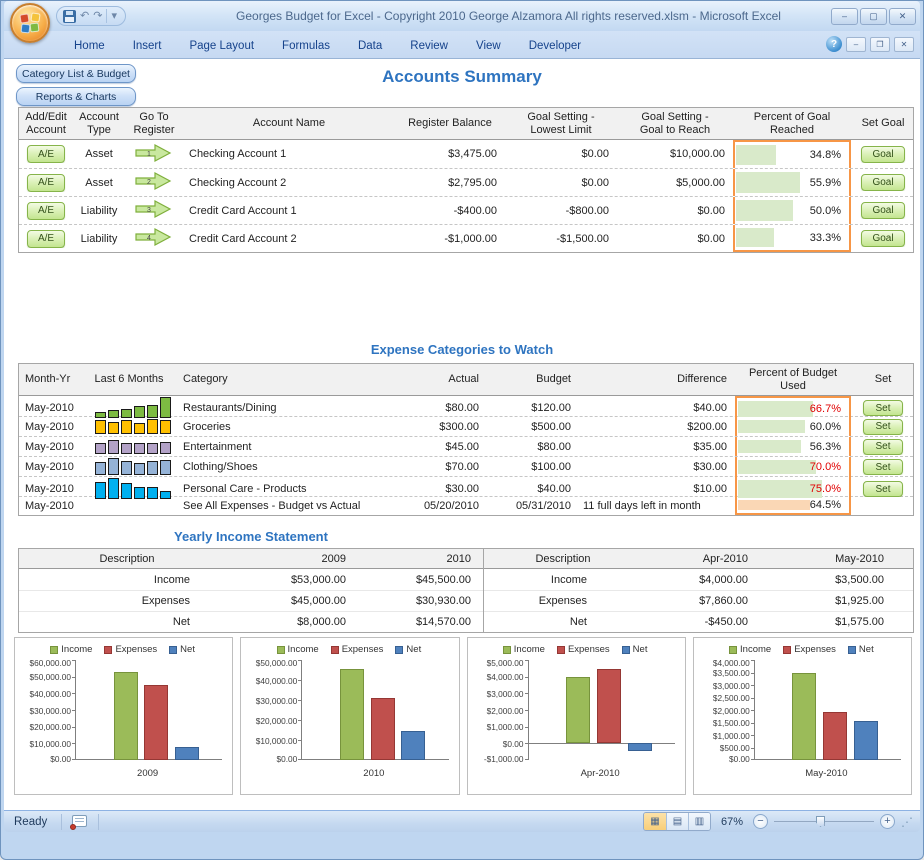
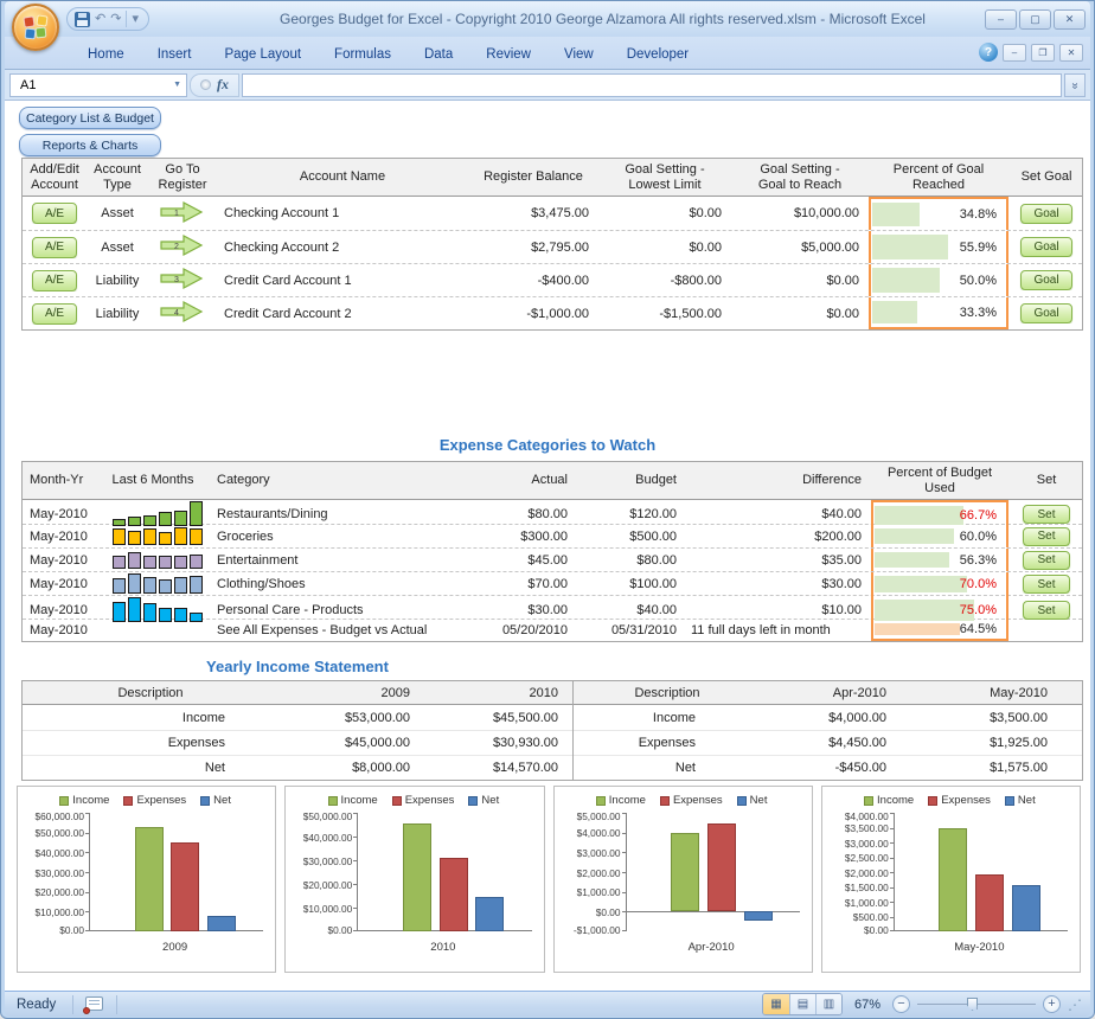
  ↶
  ↷
  ▾
  Georges Budget for Excel - Copyright 2010 George Alzamora All rights reserved.xlsm - Microsoft Excel
  –
  ▢
  ✕
  Home
  Insert
  Page Layout
  Formulas
  Data
  Review
  View
  Developer
  ?
  –
  ❐
  ✕
+ A1
+ fx
  Category List & Budget
  Reports & Charts
- Accounts Summary
  Add/Edit
  Account
  Account
  Type
  Go To
  Register
  Account Name
  Register Balance
  Goal Setting -
  Lowest Limit
  Goal Setting -
  Goal to Reach
  Percent of Goal
  Reached
  Set Goal
  A/E
  Asset
  Checking Account 1
  $3,475.00
  $0.00
  $10,000.00
  34.8%
  Goal
  A/E
  Asset
  Checking Account 2
  $2,795.00
  $0.00
  $5,000.00
  55.9%
  Goal
  A/E
  Liability
  Credit Card Account 1
  -$400.00
  -$800.00
  $0.00
  50.0%
  Goal
  A/E
  Liability
  Credit Card Account 2
  -$1,000.00
  -$1,500.00
  $0.00
  33.3%
  Goal
  Expense Categories to Watch
  Month-Yr
  Last 6 Months
  Category
  Actual
  Budget
  Difference
  Percent of Budget Used
  Set
  May-2010
  Restaurants/Dining
  $80.00
  $120.00
  $40.00
  66.7%
  Set
  May-2010
  Groceries
  $300.00
  $500.00
  $200.00
  60.0%
  Set
  May-2010
  Entertainment
  $45.00
  $80.00
  $35.00
  56.3%
  Set
  May-2010
  Clothing/Shoes
  $70.00
  $100.00
  $30.00
  70.0%
  Set
  May-2010
  Personal Care - Products
  $30.00
  $40.00
  $10.00
  75.0%
  Set
  May-2010
  See All Expenses - Budget vs Actual
  05/20/2010
  05/31/2010
  11 full days left in month
  64.5%
  Yearly Income Statement
  Description
  2009
  2010
  Income
  $53,000.00
  $45,500.00
  Expenses
  $45,000.00
  $30,930.00
  Net
  $8,000.00
  $14,570.00
  Description
  Apr-2010
  May-2010
  Income
  $4,000.00
  $3,500.00
  Expenses
- $7,860.00
+ $4,450.00
  $1,925.00
  Net
  -$450.00
  $1,575.00
  Income
  Expenses
  Net
  $60,000.00
  $50,000.00
  $40,000.00
  $30,000.00
  $20,000.00
  $10,000.00
  $0.00
  2009
  Income
  Expenses
  Net
  $50,000.00
  $40,000.00
  $30,000.00
  $20,000.00
  $10,000.00
  $0.00
  2010
  Income
  Expenses
  Net
  $5,000.00
  $4,000.00
  $3,000.00
  $2,000.00
  $1,000.00
  $0.00
  -$1,000.00
  Apr-2010
  Income
  Expenses
  Net
  $4,000.00
  $3,500.00
  $3,000.00
  $2,500.00
  $2,000.00
  $1,500.00
  $1,000.00
  $500.00
  $0.00
  May-2010
  Ready
  ▦
  ▤
  ▥
  67%
  −
  +
  ⋰
